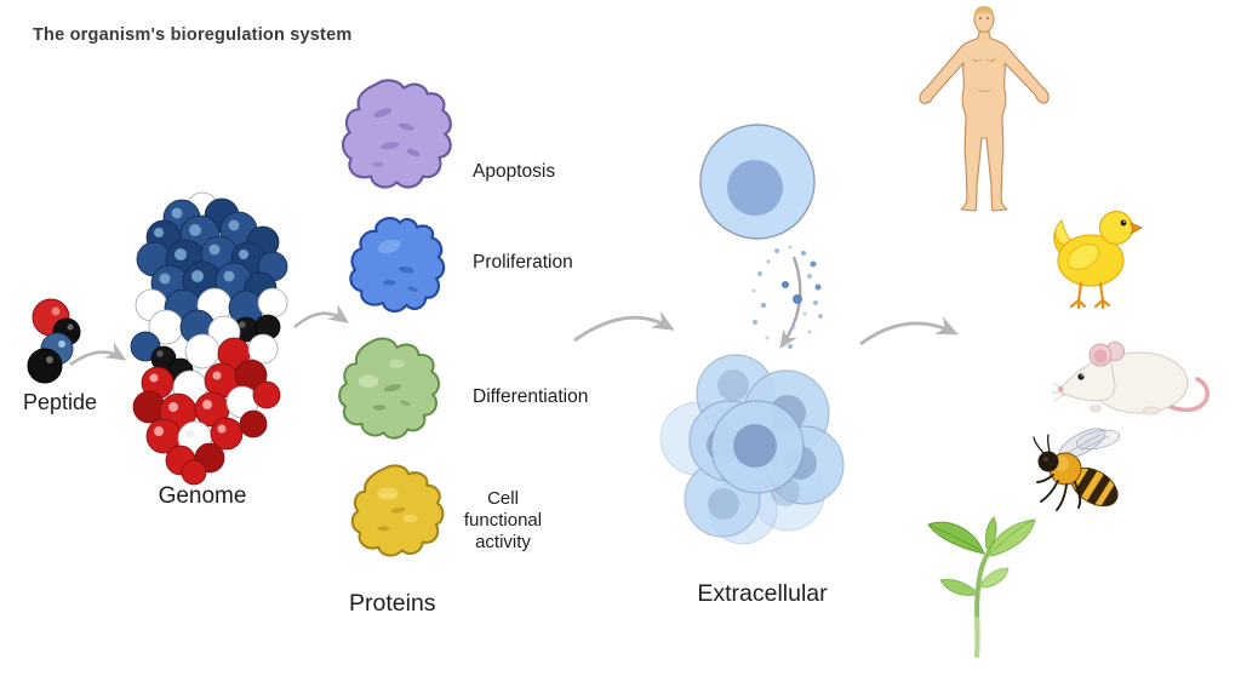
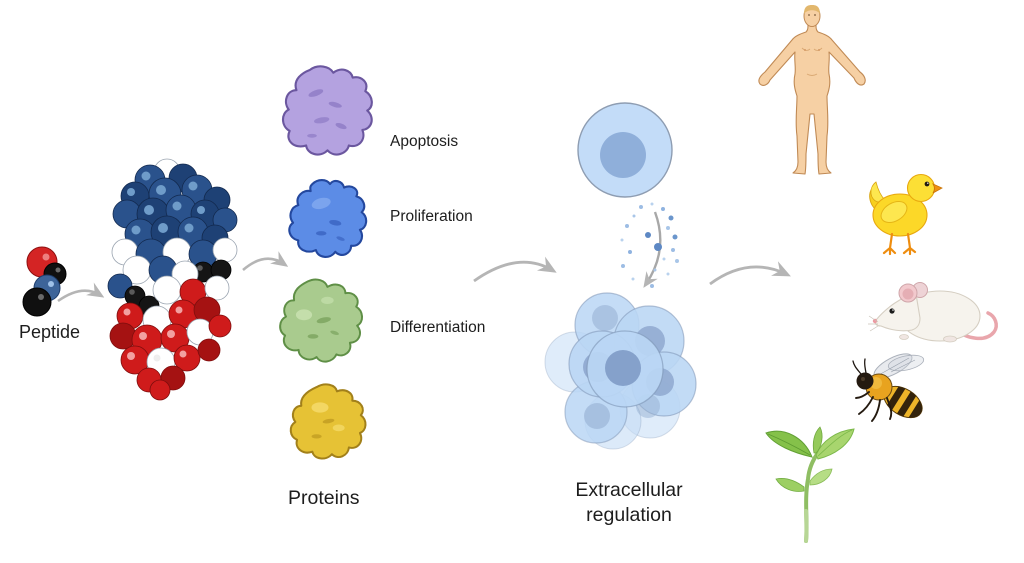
- The organism's bioregulation system
  Peptide
- Genome
  Apoptosis
  Proliferation
  Differentiation
- Cell
- functional
- activity
  Proteins
  Extracellular
+ regulation
